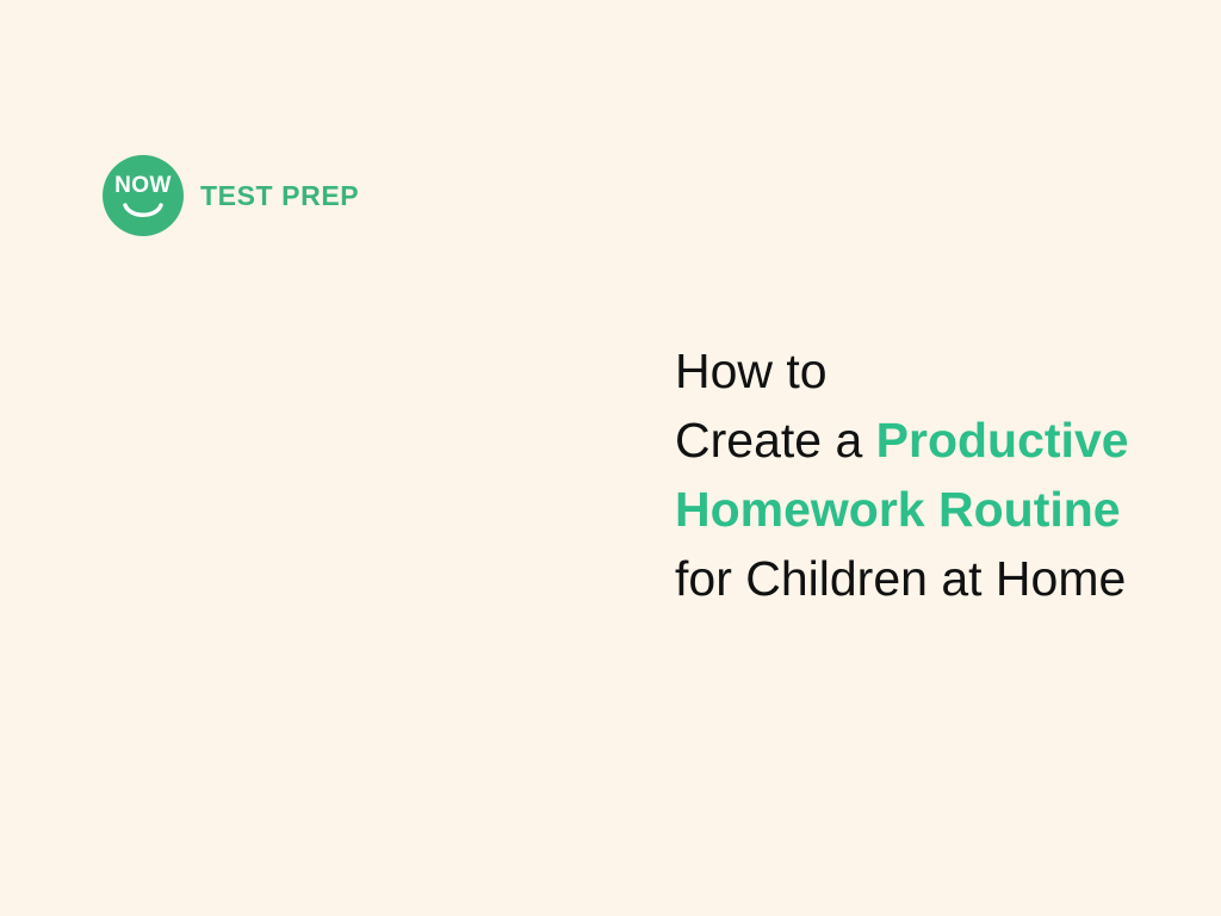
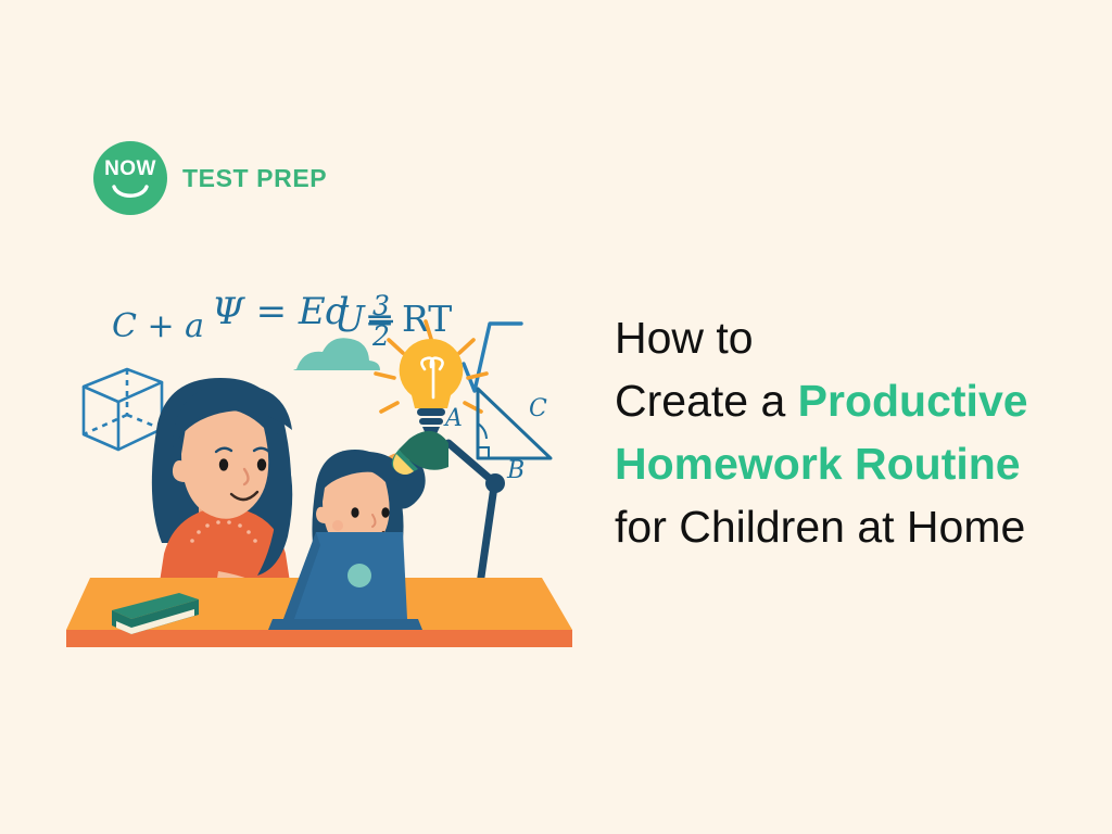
  NOW
  TEST PREP
+ C + a
+ Ψ = Ed
+ U=
+ 3
+ 2
+ RT
+ A
+ B
+ C
  How to
  Create a Productive
  Homework Routine
  for Children at Home
